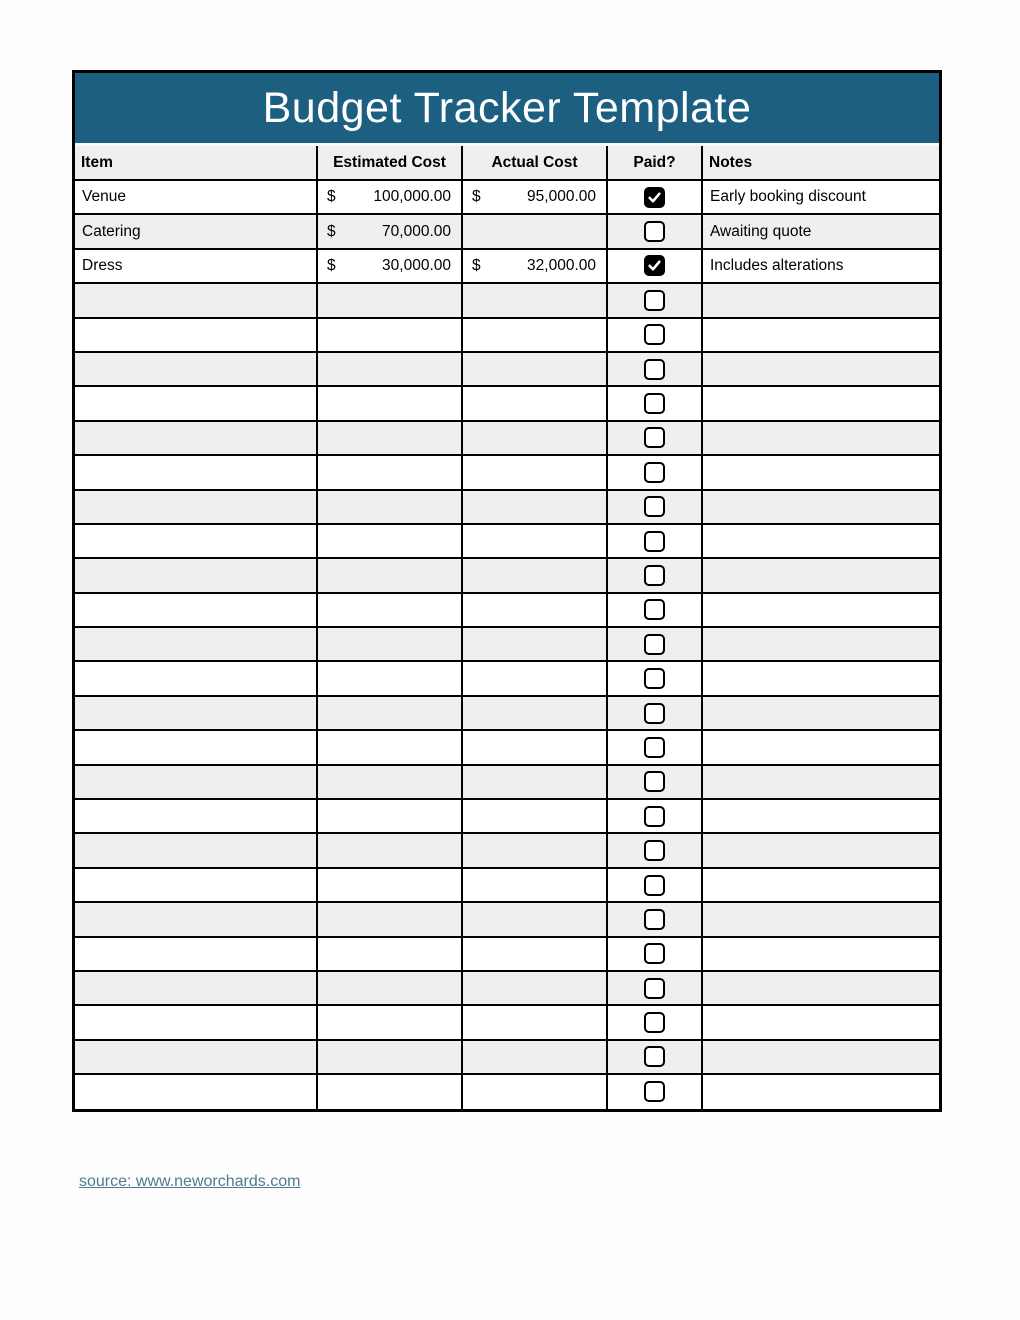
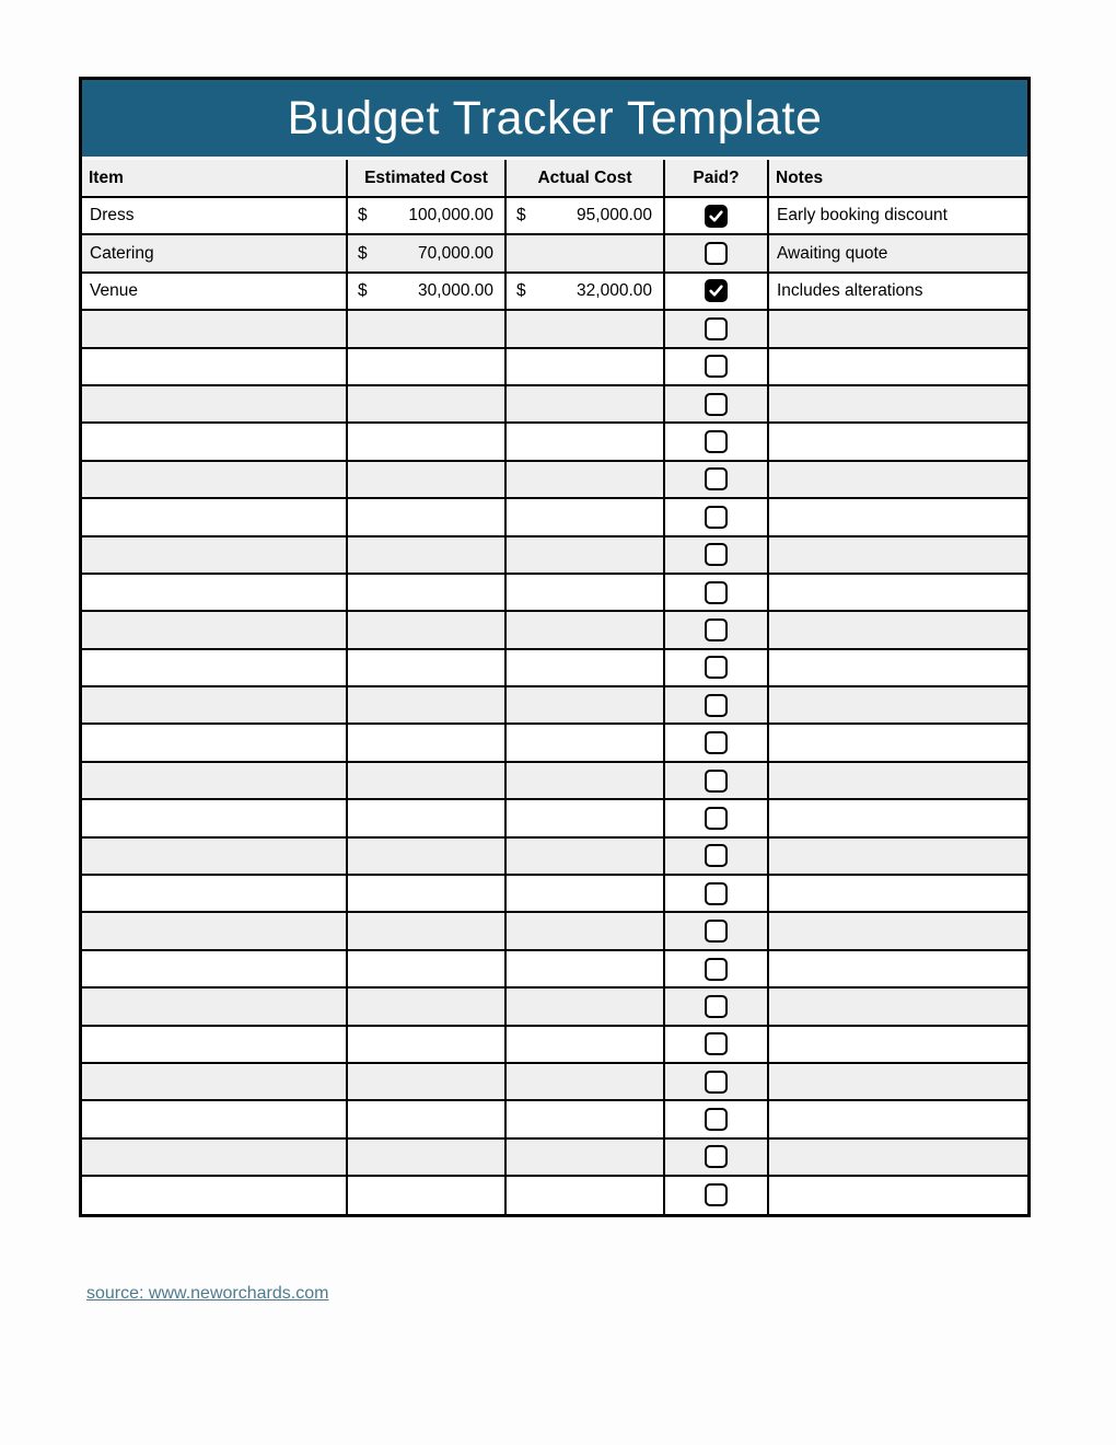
  Budget Tracker Template
  Item	Estimated Cost	Actual Cost	Paid?	Notes
- Venue	$ 100,000.00	$ 95,000.00		Early booking discount
+ Dress	$ 100,000.00	$ 95,000.00		Early booking discount
  Catering	$ 70,000.00			Awaiting quote
- Dress	$ 30,000.00	$ 32,000.00		Includes alterations
+ Venue	$ 30,000.00	$ 32,000.00		Includes alterations
  source: www.neworchards.com
